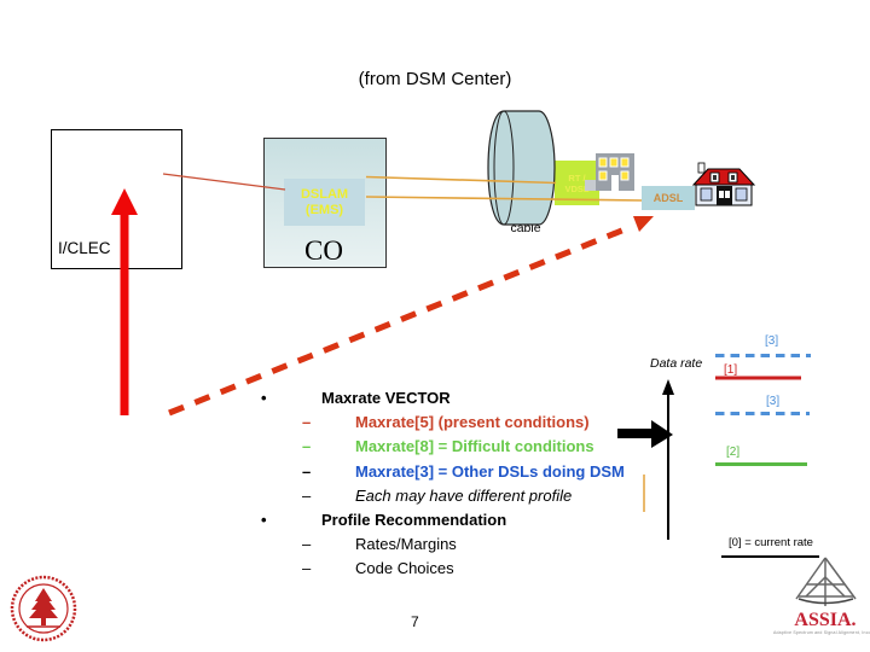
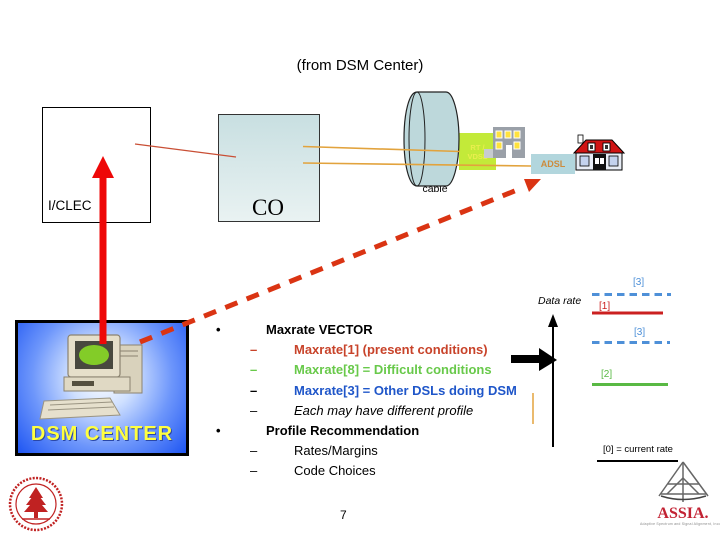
  (from DSM Center)
  I/CLEC
- DSLAM
- (EMS)
  CO
  cable
  RT /
  VDS
  ADSL
+ DSM CENTER
  •
  Maxrate VECTOR
  –
- Maxrate[5] (present conditions)
+ Maxrate[1] (present conditions)
  –
  Maxrate[8] = Difficult conditions
  –
  Maxrate[3] = Other DSLs doing DSM
  –
  Each may have different profile
  •
  Profile Recommendation
  –
  Rates/Margins
  –
  Code Choices
  [3]
  Data rate
  [1]
  [3]
  [2]
  [0] = current rate
  7
  ASSIA.
